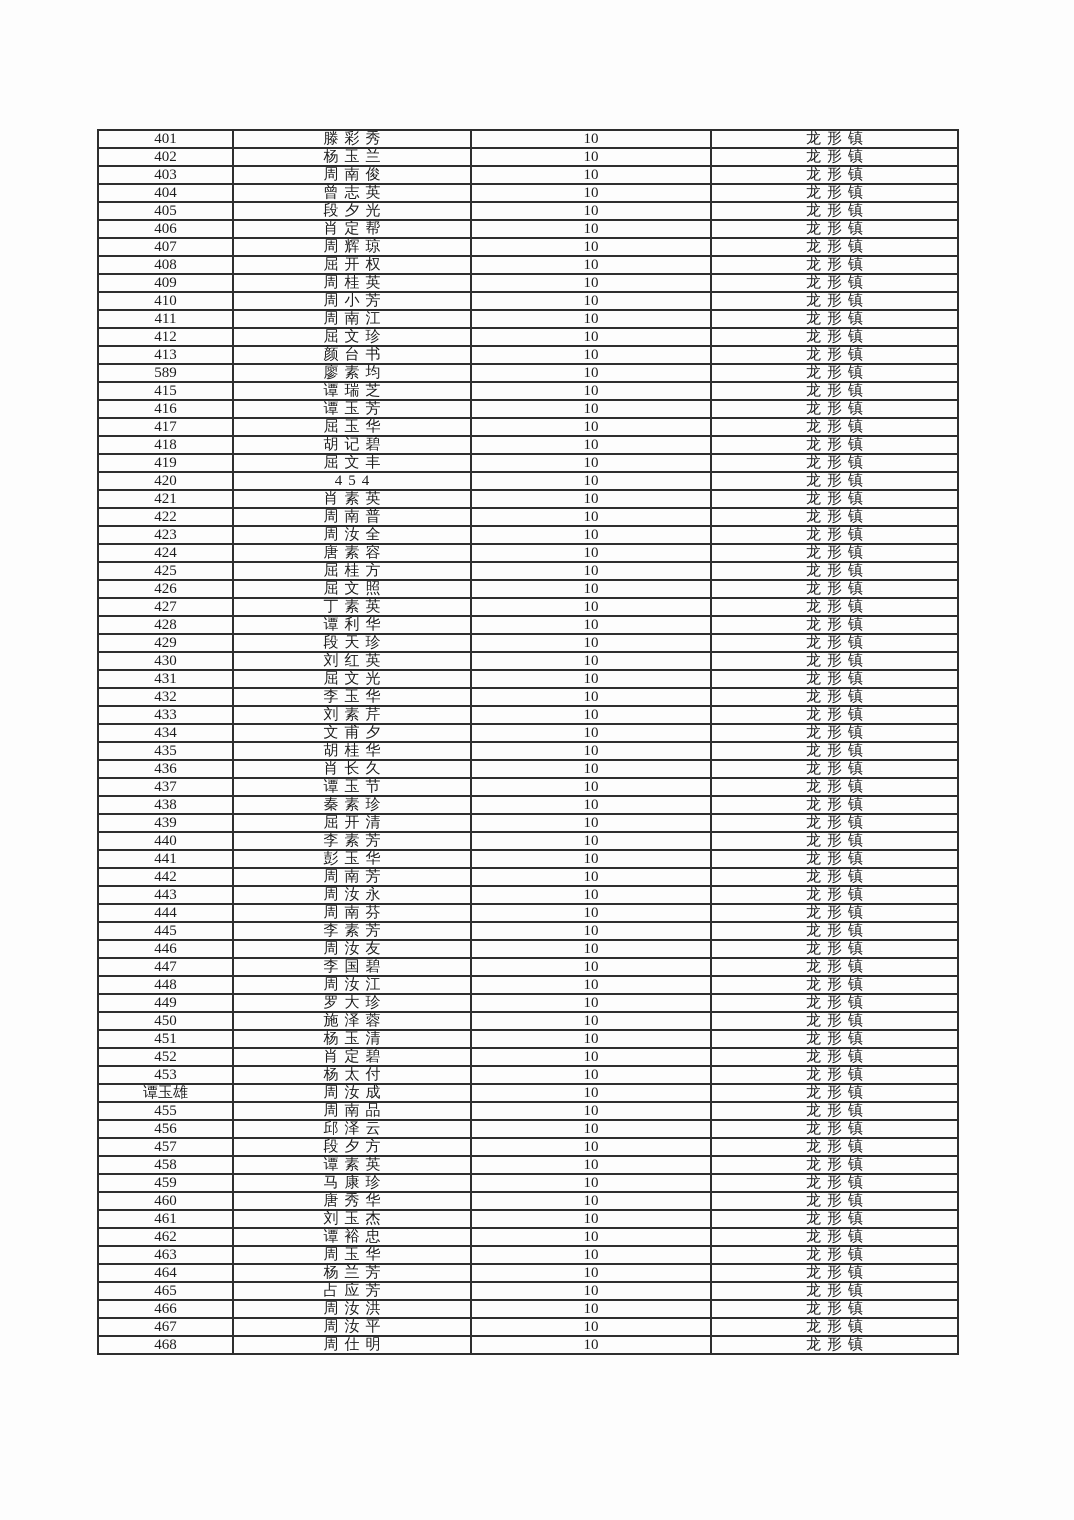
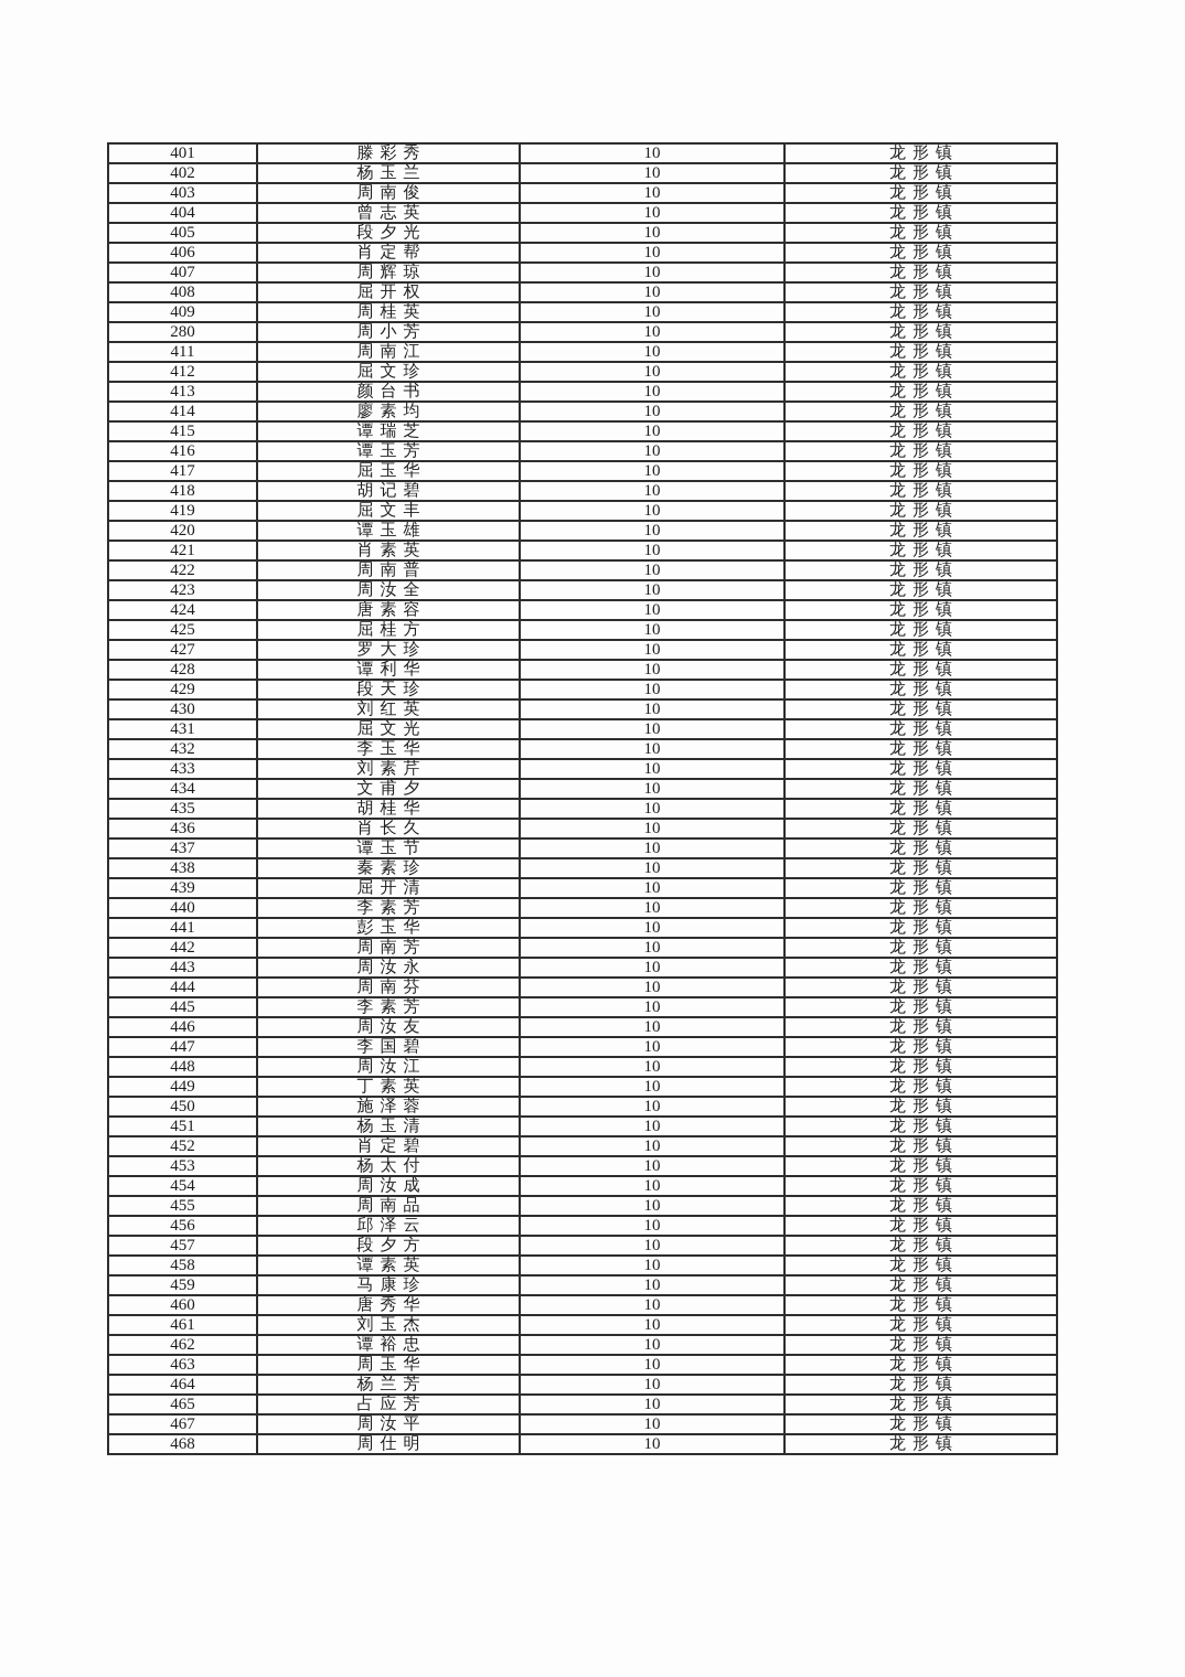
  401	滕彩秀	10	龙形镇
  402	杨玉兰	10	龙形镇
  403	周南俊	10	龙形镇
  404	曾志英	10	龙形镇
  405	段夕光	10	龙形镇
  406	肖定帮	10	龙形镇
  407	周辉琼	10	龙形镇
  408	屈开权	10	龙形镇
  409	周桂英	10	龙形镇
- 410	周小芳	10	龙形镇
+ 280	周小芳	10	龙形镇
  411	周南江	10	龙形镇
  412	屈文珍	10	龙形镇
  413	颜台书	10	龙形镇
- 589	廖素均	10	龙形镇
+ 414	廖素均	10	龙形镇
  415	谭瑞芝	10	龙形镇
  416	谭玉芳	10	龙形镇
  417	屈玉华	10	龙形镇
  418	胡记碧	10	龙形镇
  419	屈文丰	10	龙形镇
- 420	454	10	龙形镇
+ 420	谭玉雄	10	龙形镇
  421	肖素英	10	龙形镇
  422	周南普	10	龙形镇
  423	周汝全	10	龙形镇
  424	唐素容	10	龙形镇
  425	屈桂方	10	龙形镇
- 426	屈文照	10	龙形镇
- 427	丁素英	10	龙形镇
+ 427	罗大珍	10	龙形镇
  428	谭利华	10	龙形镇
  429	段天珍	10	龙形镇
  430	刘红英	10	龙形镇
  431	屈文光	10	龙形镇
  432	李玉华	10	龙形镇
  433	刘素芹	10	龙形镇
  434	文甫夕	10	龙形镇
  435	胡桂华	10	龙形镇
  436	肖长久	10	龙形镇
  437	谭玉节	10	龙形镇
  438	秦素珍	10	龙形镇
  439	屈开清	10	龙形镇
  440	李素芳	10	龙形镇
  441	彭玉华	10	龙形镇
  442	周南芳	10	龙形镇
  443	周汝永	10	龙形镇
  444	周南芬	10	龙形镇
  445	李素芳	10	龙形镇
  446	周汝友	10	龙形镇
  447	李国碧	10	龙形镇
  448	周汝江	10	龙形镇
- 449	罗大珍	10	龙形镇
+ 449	丁素英	10	龙形镇
  450	施泽蓉	10	龙形镇
  451	杨玉清	10	龙形镇
  452	肖定碧	10	龙形镇
  453	杨太付	10	龙形镇
- 谭玉雄	周汝成	10	龙形镇
+ 454	周汝成	10	龙形镇
  455	周南品	10	龙形镇
  456	邱泽云	10	龙形镇
  457	段夕方	10	龙形镇
  458	谭素英	10	龙形镇
  459	马康珍	10	龙形镇
  460	唐秀华	10	龙形镇
  461	刘玉杰	10	龙形镇
  462	谭裕忠	10	龙形镇
  463	周玉华	10	龙形镇
  464	杨兰芳	10	龙形镇
  465	占应芳	10	龙形镇
- 466	周汝洪	10	龙形镇
  467	周汝平	10	龙形镇
  468	周仕明	10	龙形镇
